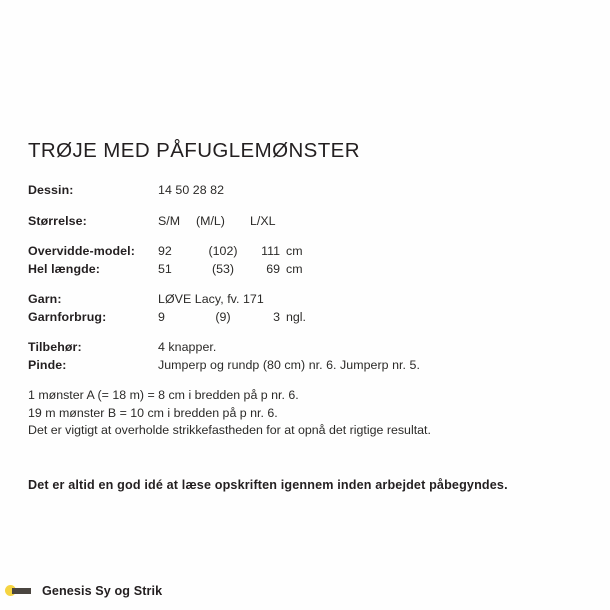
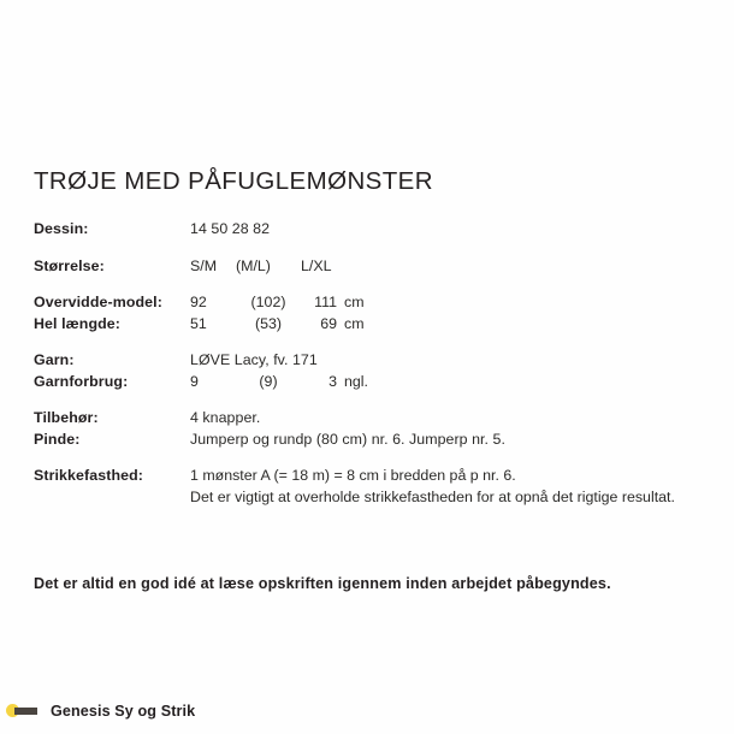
  TRØJE MED PÅFUGLEMØNSTER
  Dessin:
  14 50 28 82
  Størrelse:
  S/M
  (M/L)
  L/XL
  Overvidde-model:
  92
  (102)
  111
  cm
  Hel længde:
  51
  (53)
  69
  cm
  Garn:
  LØVE Lacy, fv. 171
  Garnforbrug:
  9
  (9)
  3
  ngl.
  Tilbehør:
  4 knapper.
  Pinde:
  Jumperp og rundp (80 cm) nr. 6. Jumperp nr. 5.
+ Strikkefasthed:
  1 mønster A (= 18 m) = 8 cm i bredden på p nr. 6.
- 19 m mønster B = 10 cm i bredden på p nr. 6.
  Det er vigtigt at overholde strikkefastheden for at opnå det rigtige resultat.
  Det er altid en god idé at læse opskriften igennem inden arbejdet påbegyndes.
  Genesis Sy og Strik
